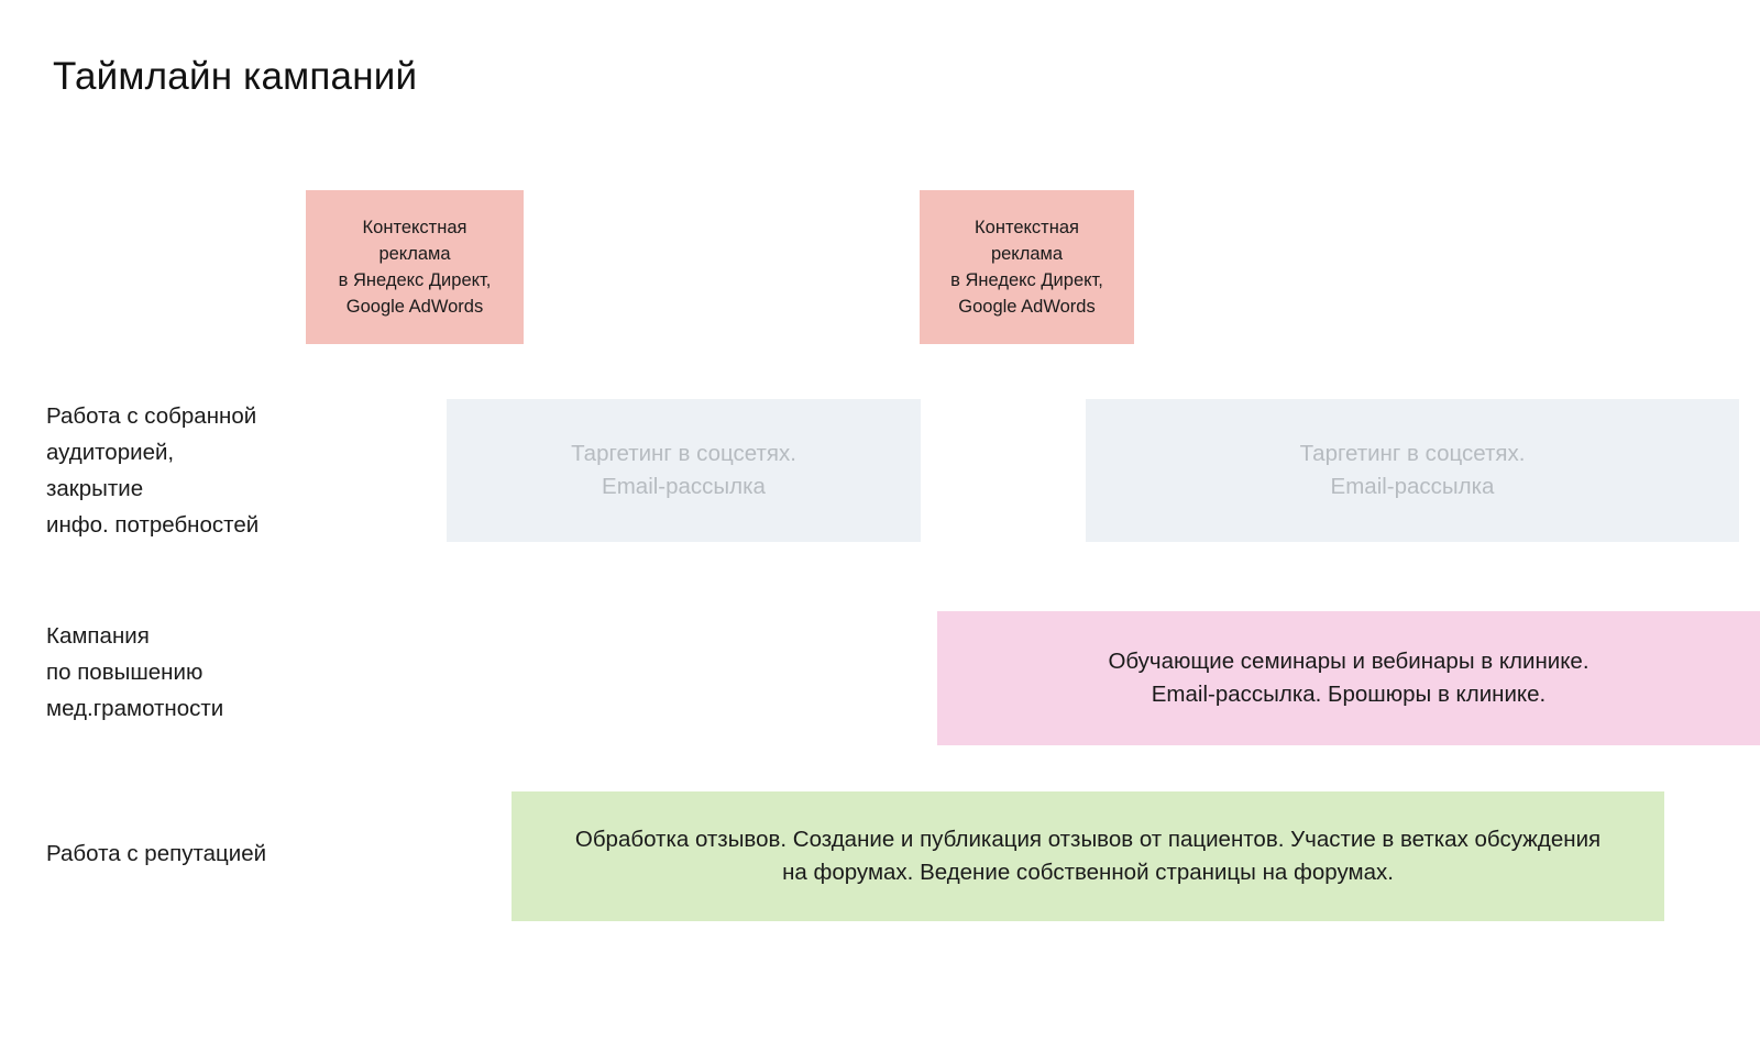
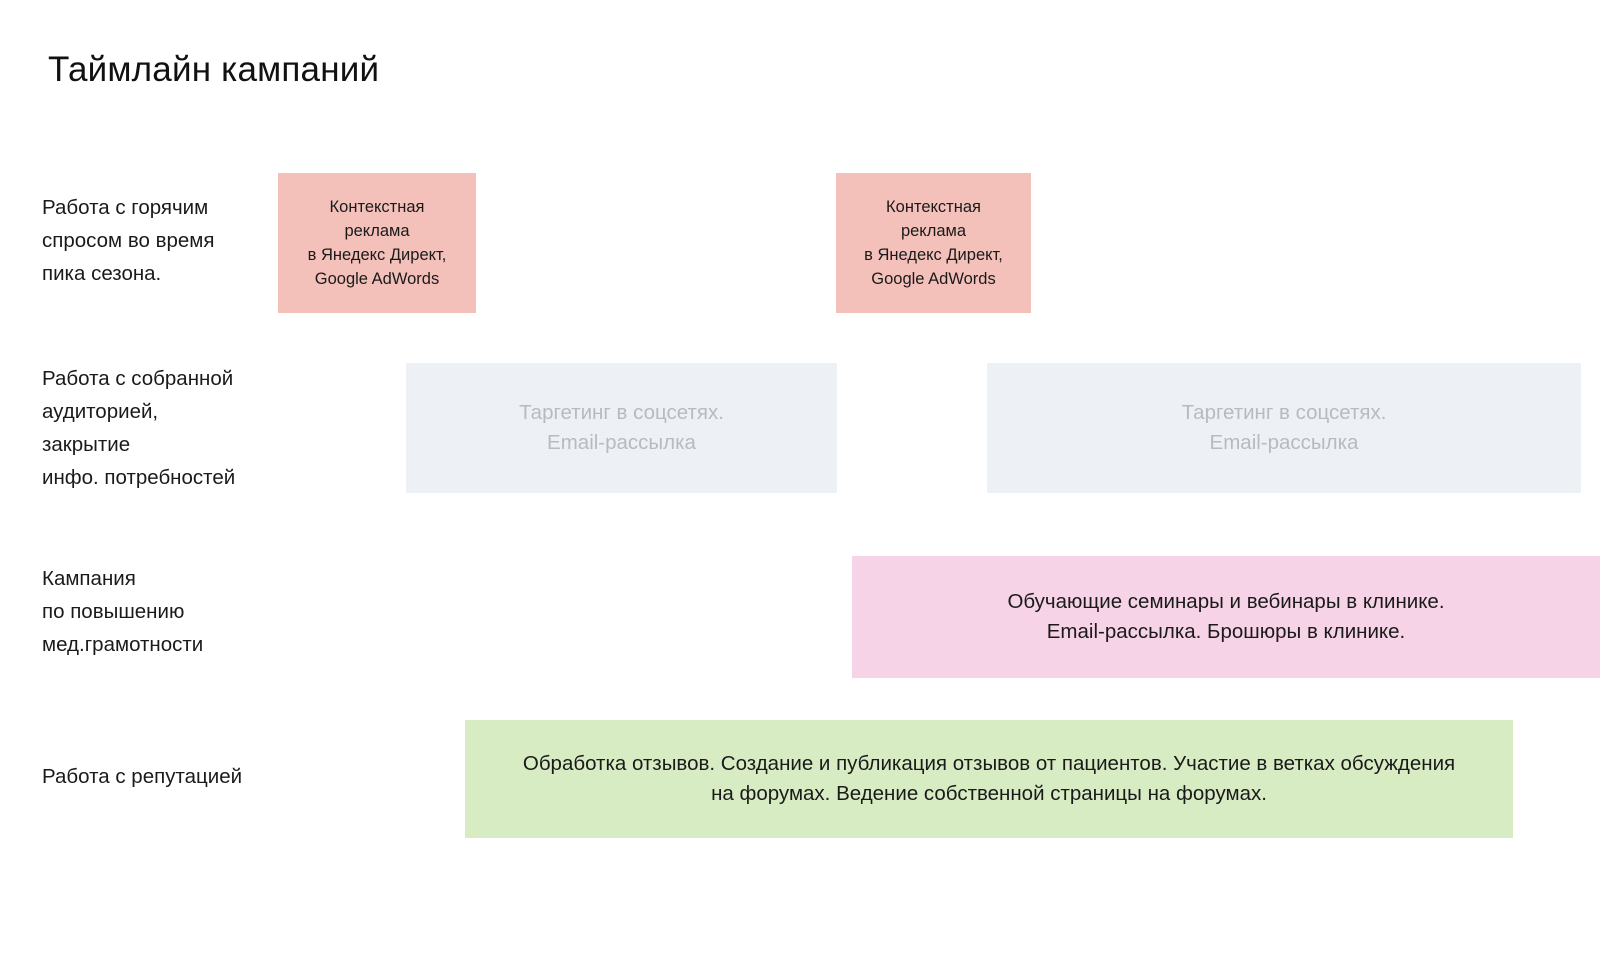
  Таймлайн кампаний
+ Работа с горячим
+ спросом во время
+ пика сезона.
  Работа с собранной
  аудиторией,
  закрытие
  инфо. потребностей
  Кампания
  по повышению
  мед.грамотности
  Работа с репутацией
  Контекстная
  реклама
  в Янедекс Директ,
  Google AdWords
  Контекстная
  реклама
  в Янедекс Директ,
  Google AdWords
  Таргетинг в соцсетях.
  Email-рассылка
  Таргетинг в соцсетях.
  Email-рассылка
  Обучающие семинары и вебинары в клинике.
  Email-рассылка. Брошюры в клинике.
  Обработка отзывов. Создание и публикация отзывов от пациентов. Участие в ветках обсуждения
  на форумах. Ведение собственной страницы на форумах.
